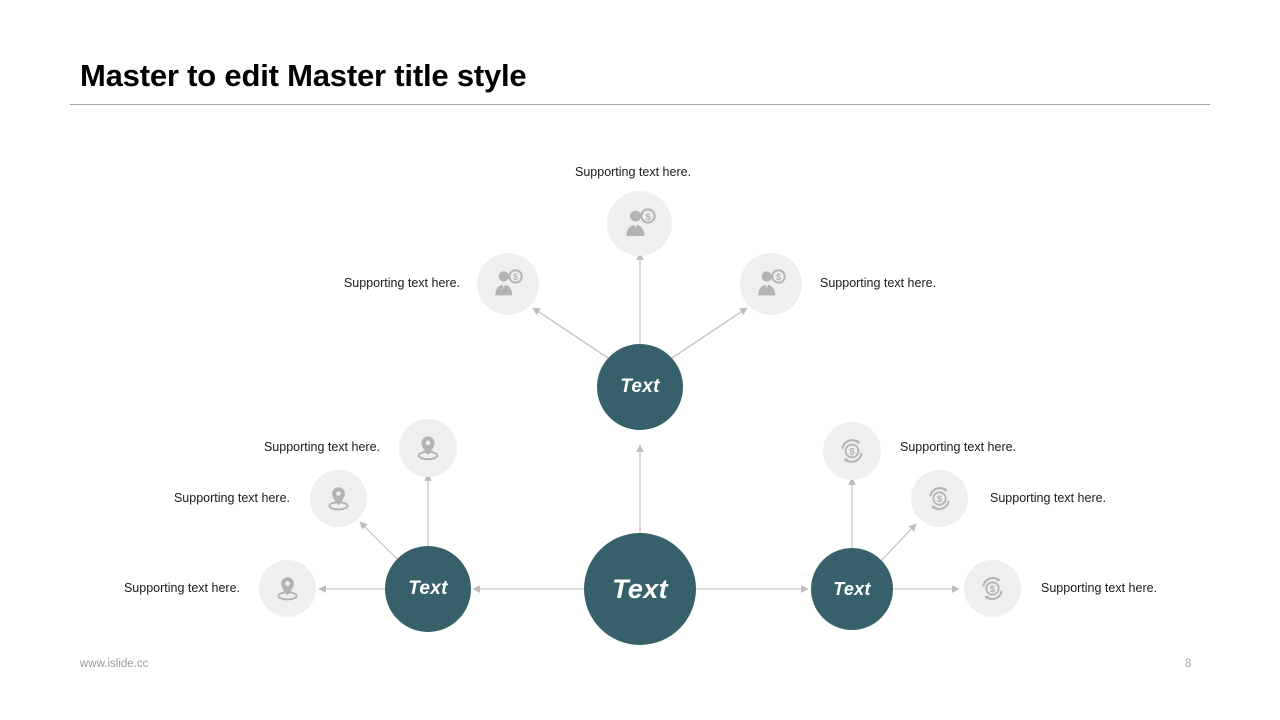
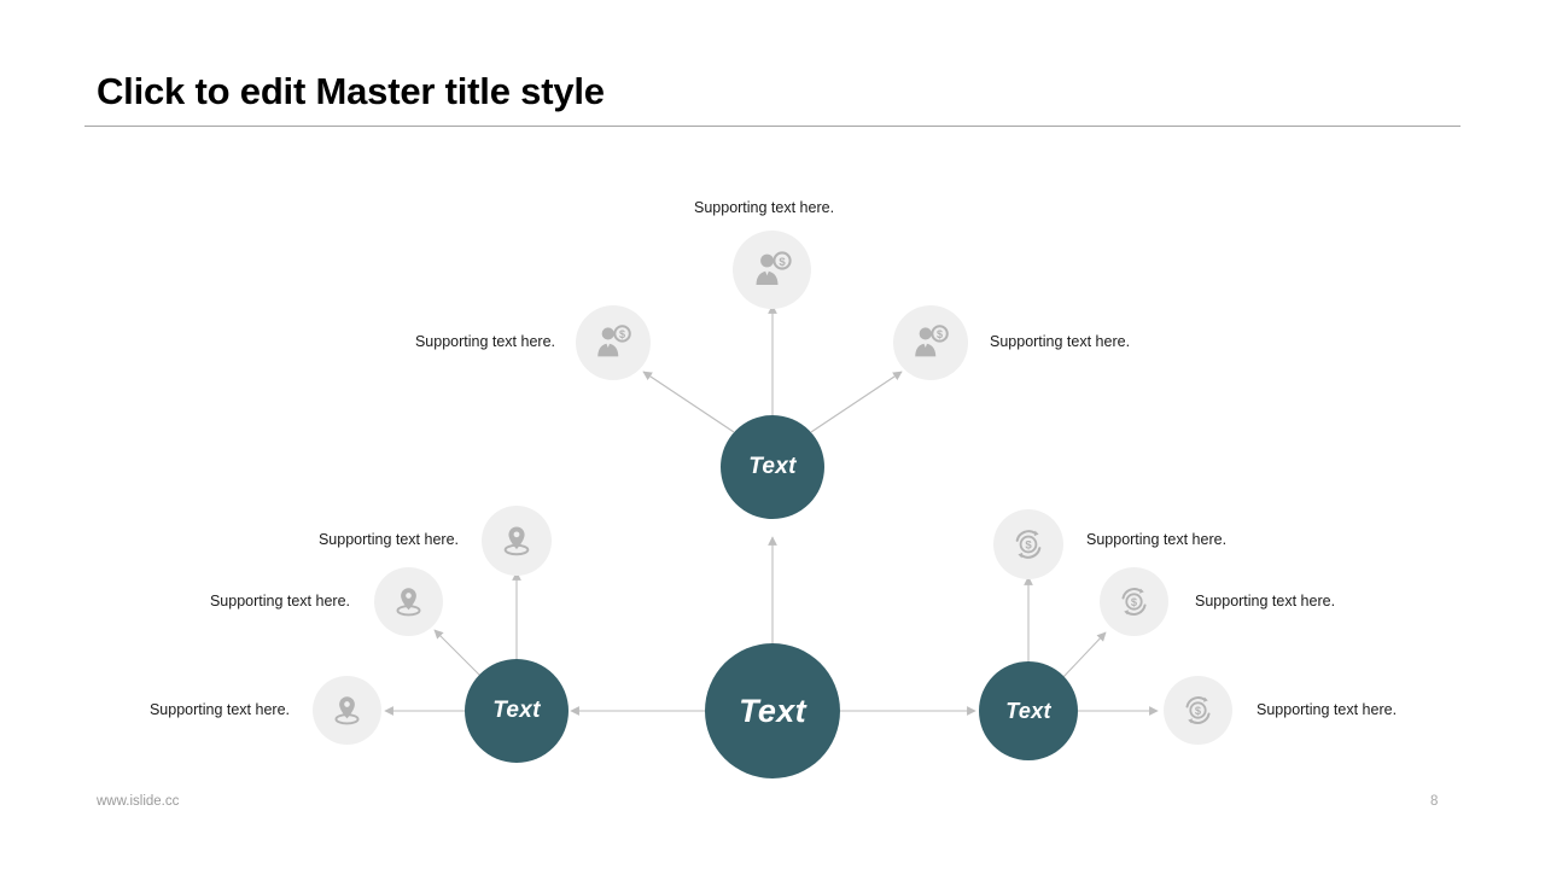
- Master to edit Master title style
+ Click to edit Master title style
  $
  Supporting text here.
  $
  Supporting text here.
  $
  Supporting text here.
  Text
  Supporting text here.
  Supporting text here.
  Supporting text here.
  Text
  $
  Supporting text here.
  $
  Supporting text here.
  $
  Supporting text here.
  Text
  Text
  www.islide.cc
  8
